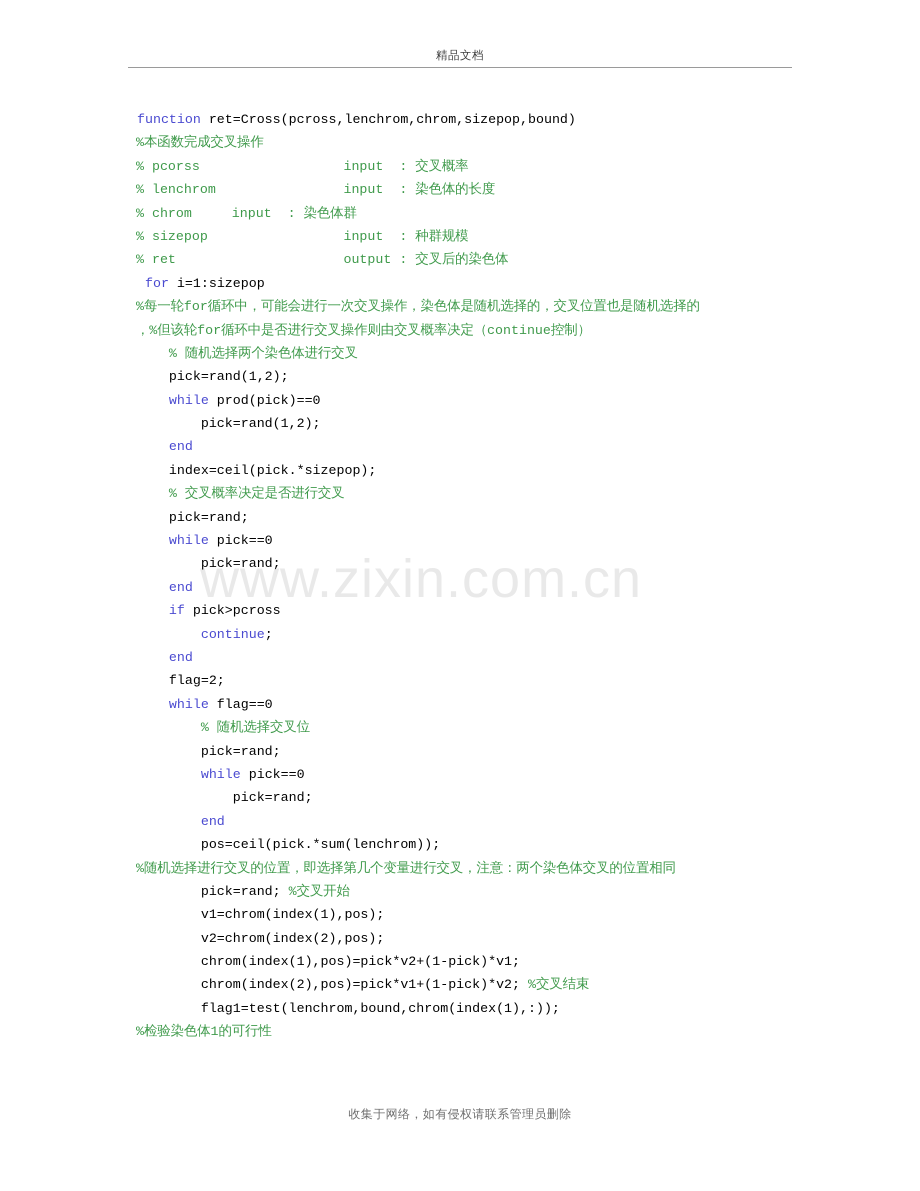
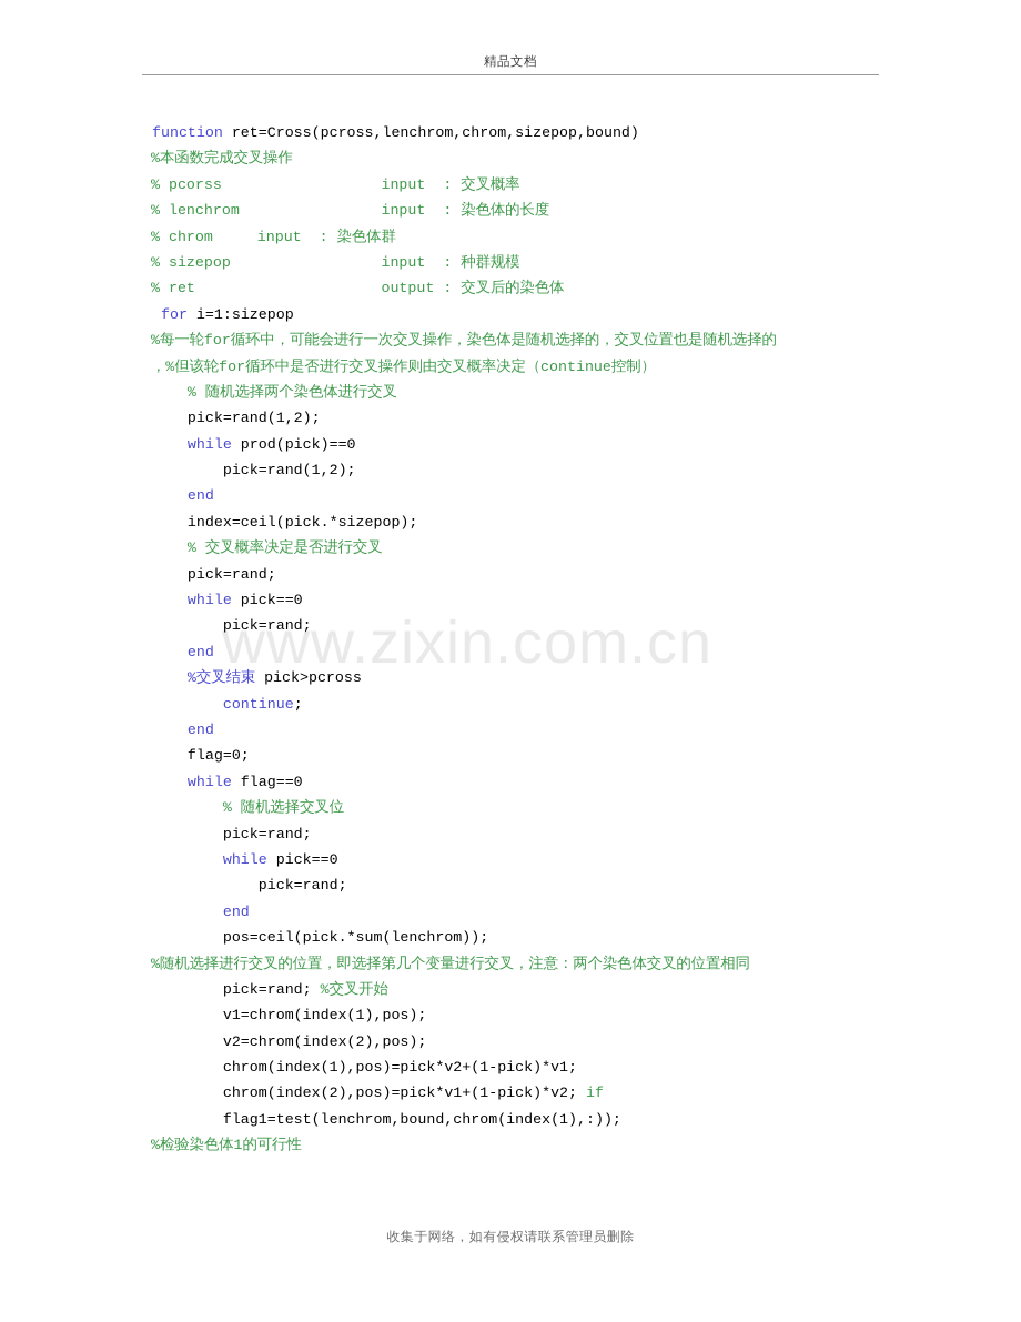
  精品文档
  www.zixin.com.cn
  function ret=Cross(pcross,lenchrom,chrom,sizepop,bound)
  %本函数完成交叉操作
  % pcorss input : 交叉概率
  % lenchrom input : 染色体的长度
  % chrom input : 染色体群
  % sizepop input : 种群规模
  % ret output : 交叉后的染色体
  for i=1:sizepop
  %每一轮for循环中，可能会进行一次交叉操作，染色体是随机选择的，交叉位置也是随机选择的
  ，%但该轮for循环中是否进行交叉操作则由交叉概率决定（continue控制）
  % 随机选择两个染色体进行交叉
  pick=rand(1,2);
  while prod(pick)==0
  pick=rand(1,2);
  end
  index=ceil(pick.*sizepop);
  % 交叉概率决定是否进行交叉
  pick=rand;
  while pick==0
  pick=rand;
  end
- if pick>pcross
+ %交叉结束 pick>pcross
  continue;
  end
- flag=2;
+ flag=0;
  while flag==0
  % 随机选择交叉位
  pick=rand;
  while pick==0
  pick=rand;
  end
  pos=ceil(pick.*sum(lenchrom));
  %随机选择进行交叉的位置，即选择第几个变量进行交叉，注意：两个染色体交叉的位置相同
  pick=rand; %交叉开始
  v1=chrom(index(1),pos);
  v2=chrom(index(2),pos);
  chrom(index(1),pos)=pick*v2+(1-pick)*v1;
- chrom(index(2),pos)=pick*v1+(1-pick)*v2; %交叉结束
+ chrom(index(2),pos)=pick*v1+(1-pick)*v2; if
  flag1=test(lenchrom,bound,chrom(index(1),:));
  %检验染色体1的可行性
  收集于网络，如有侵权请联系管理员删除
